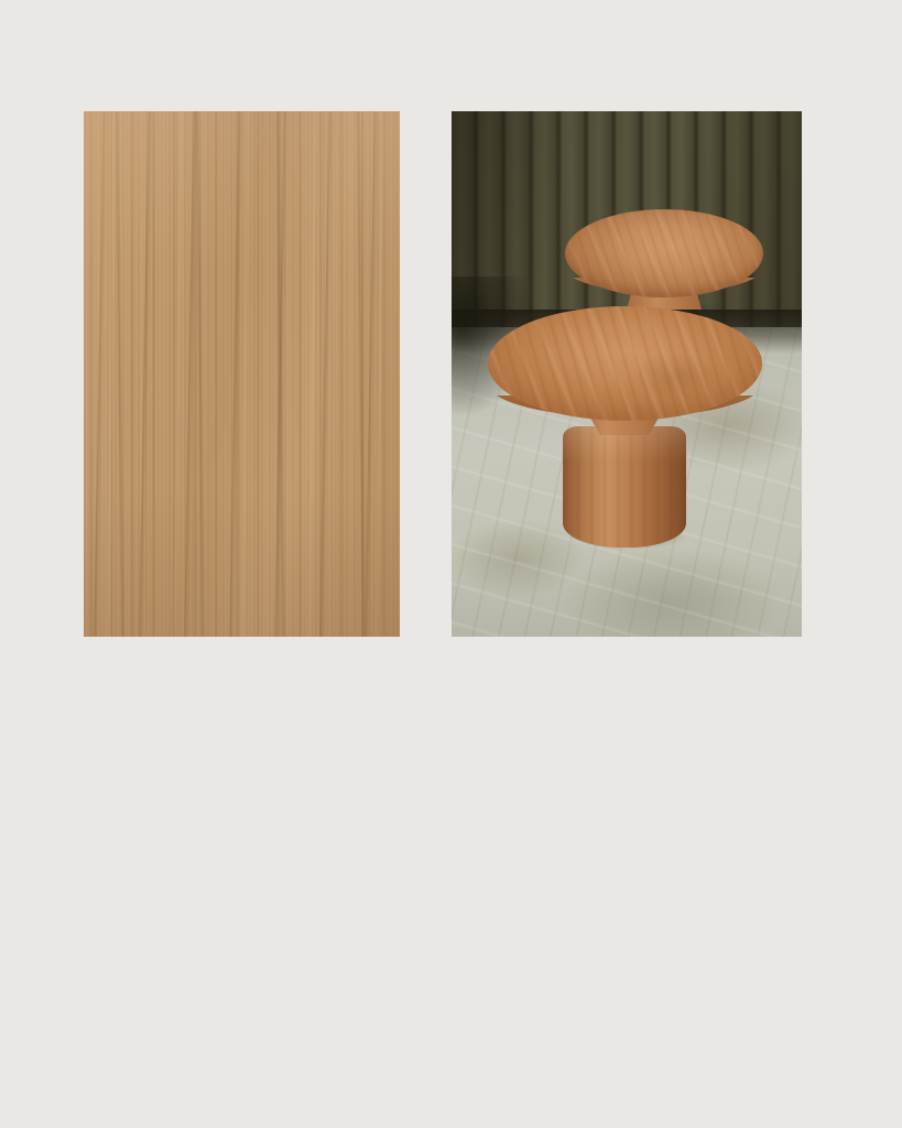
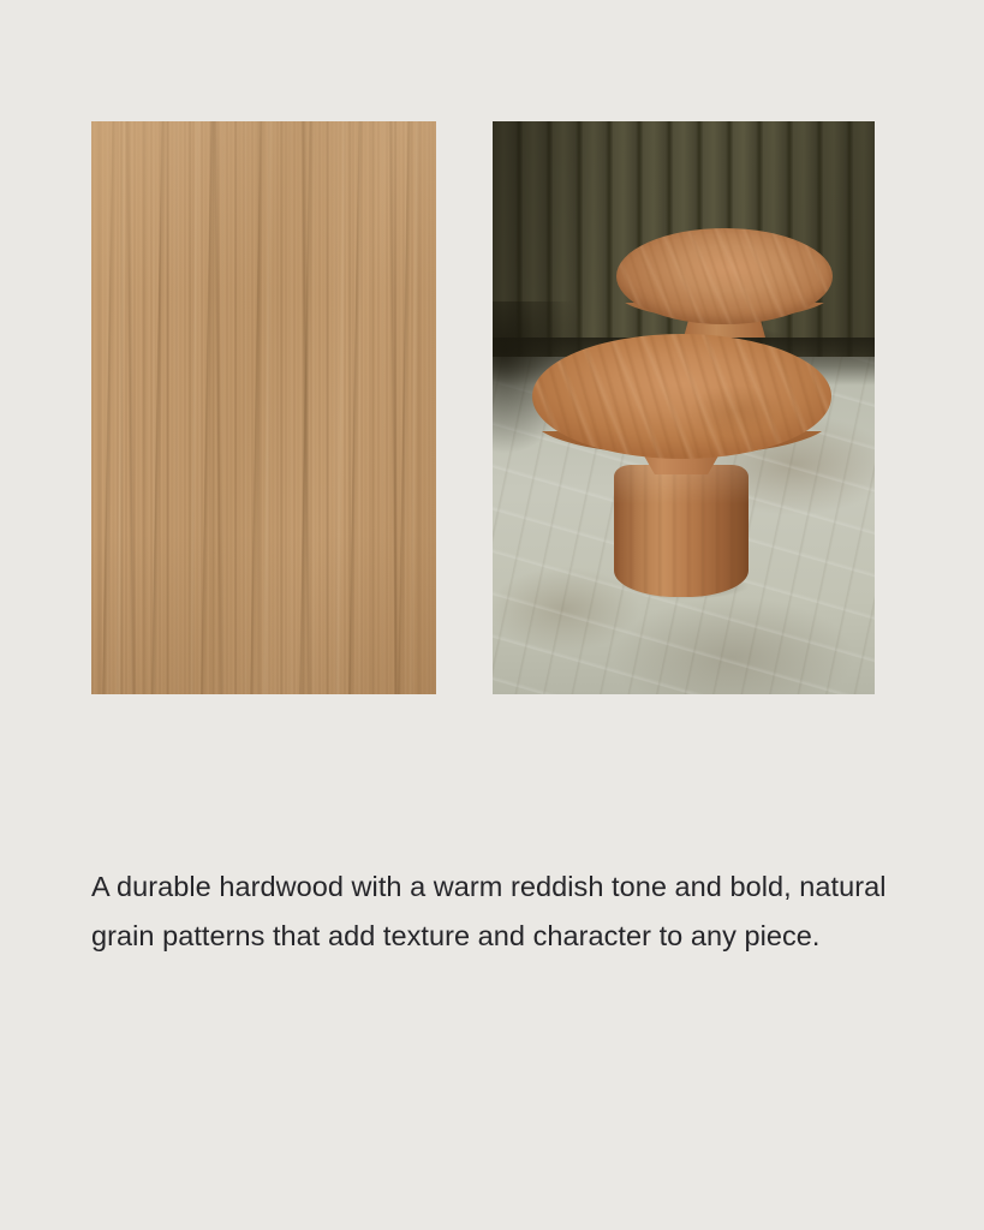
+ A durable hardwood with a warm reddish tone and bold, natural grain patterns that add texture and character to any piece.
